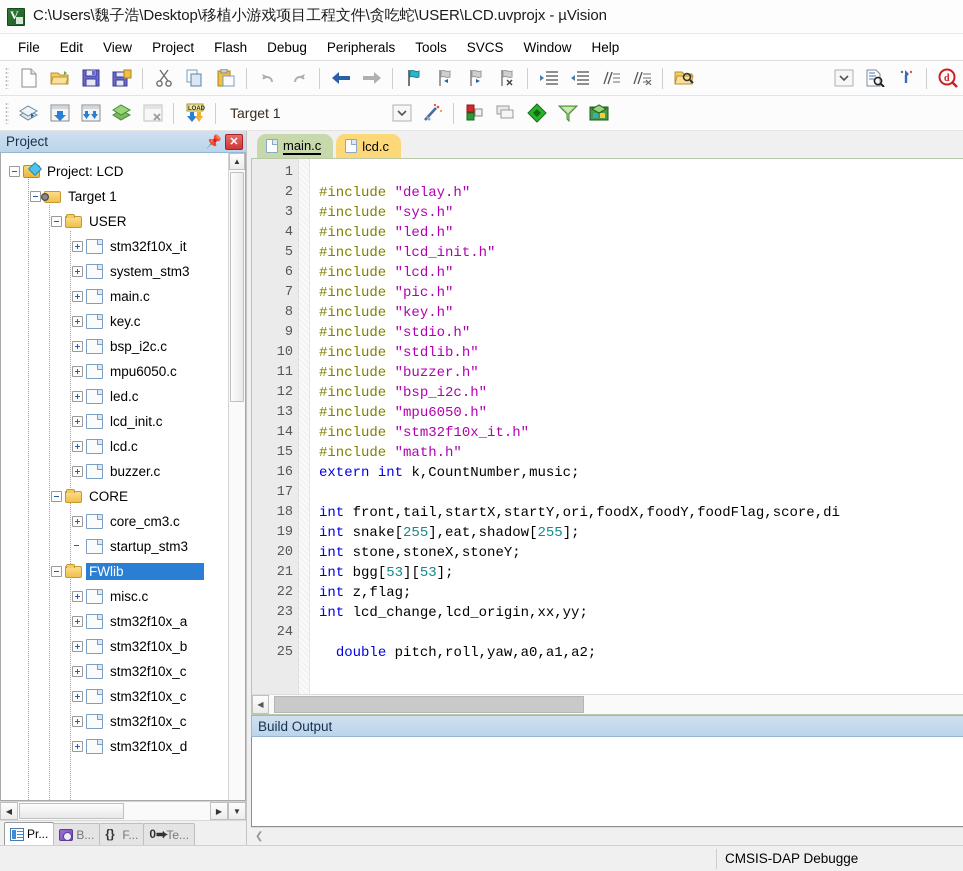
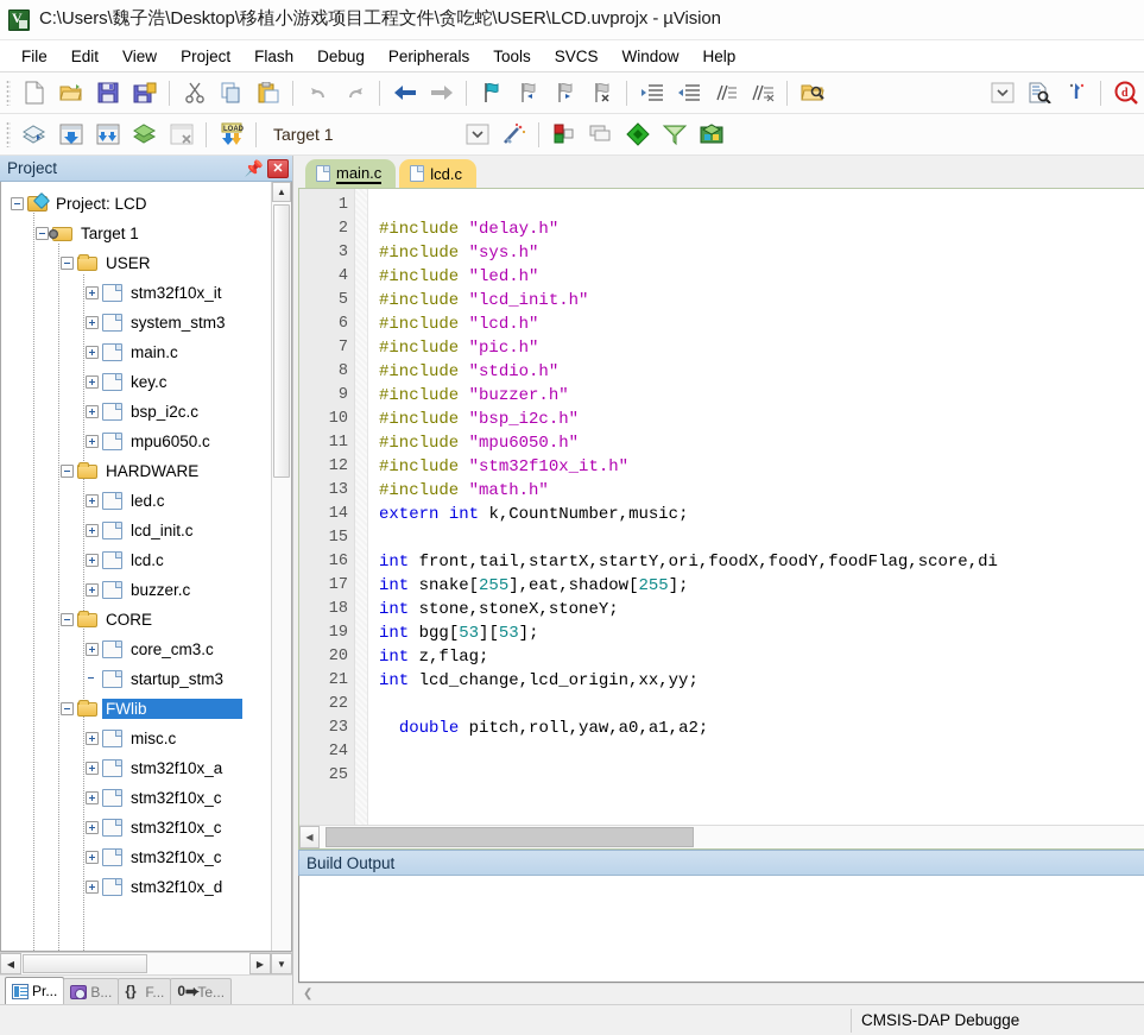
  C:\Users\魏子浩\Desktop\移植小游戏项目工程文件\贪吃蛇\USER\LCD.uvprojx - µVision
  File
  Edit
  View
  Project
  Flash
  Debug
  Peripherals
  Tools
  SVCS
  Window
  Help
  d
  Target 1
  Project
  📌
  ✕
  Project: LCD
  Target 1
  USER
  stm32f10x_it
  system_stm3
  main.c
  key.c
  bsp_i2c.c
  mpu6050.c
+ HARDWARE
  led.c
  lcd_init.c
  lcd.c
  buzzer.c
  CORE
  core_cm3.c
  startup_stm3
  FWlib
  misc.c
  stm32f10x_a
- stm32f10x_b
  stm32f10x_c
  stm32f10x_c
  stm32f10x_c
  stm32f10x_d
  ▲
  ◀
  ▶
  ▼
  Pr...
  B...
  {}
  F...
  0⮕
  Te...
  main.c
  lcd.c
  1
  2
  3
  4
  5
  6
  7
  8
  9
  10
  11
  12
  13
  14
  15
  16
  17
  18
  19
  20
  21
  22
  23
  24
  25
  #include "delay.h"
  #include "sys.h"
  #include "led.h"
  #include "lcd_init.h"
  #include "lcd.h"
  #include "pic.h"
- #include "key.h"
  #include "stdio.h"
- #include "stdlib.h"
  #include "buzzer.h"
  #include "bsp_i2c.h"
  #include "mpu6050.h"
  #include "stm32f10x_it.h"
  #include "math.h"
  extern int k,CountNumber,music;
  int front,tail,startX,startY,ori,foodX,foodY,foodFlag,score,di
  int snake[255],eat,shadow[255];
  int stone,stoneX,stoneY;
  int bgg[53][53];
  int z,flag;
  int lcd_change,lcd_origin,xx,yy;
  double pitch,roll,yaw,a0,a1,a2;
  ◀
  Build Output
  ❮
  CMSIS-DAP Debugge
